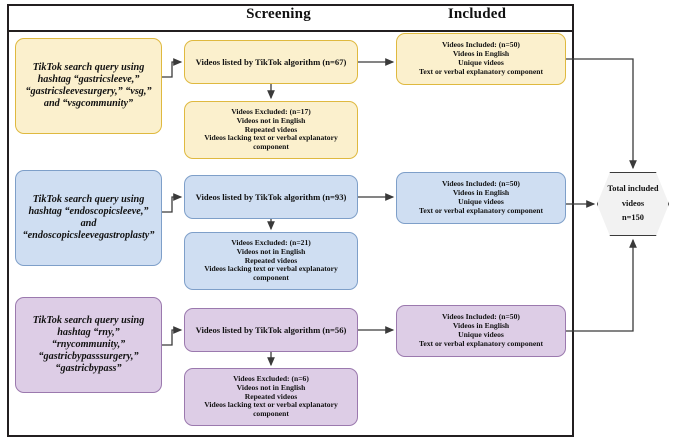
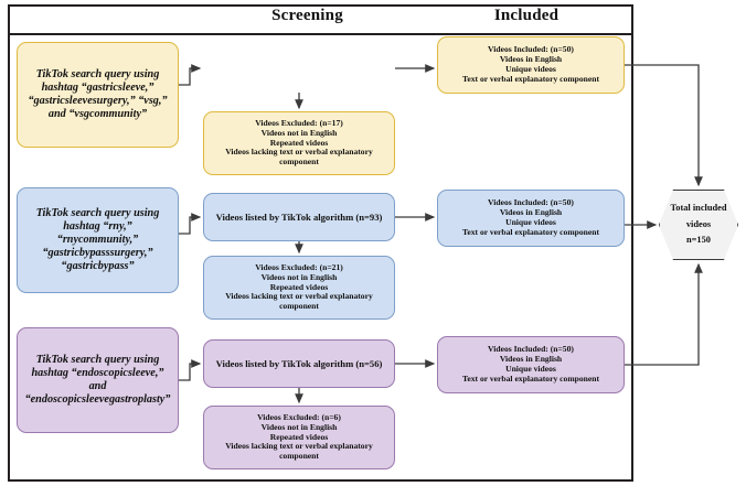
  Screening
  Included
  TikTok search query using hashtag “gastricsleeve,” “gastricsleevesurgery,” “vsg,” and “vsgcommunity”
- Videos listed by TikTok algorithm (n=67)
  Videos Excluded: (n=17)
  Videos not in English
  Repeated videos
  Videos lacking text or verbal explanatory component
  Videos Included: (n=50)
  Videos in English
  Unique videos
  Text or verbal explanatory component
- TikTok search query using hashtag “endoscopicsleeve,” and “endoscopicsleevegastroplasty”
+ TikTok search query using hashtag “rny,” “rnycommunity,” “gastricbypasssurgery,” “gastricbypass”
  Videos listed by TikTok algorithm (n=93)
  Videos Excluded: (n=21)
  Videos not in English
  Repeated videos
  Videos lacking text or verbal explanatory component
  Videos Included: (n=50)
  Videos in English
  Unique videos
  Text or verbal explanatory component
- TikTok search query using hashtag “rny,” “rnycommunity,” “gastricbypasssurgery,” “gastricbypass”
+ TikTok search query using hashtag “endoscopicsleeve,” and “endoscopicsleevegastroplasty”
  Videos listed by TikTok algorithm (n=56)
  Videos Excluded: (n=6)
  Videos not in English
  Repeated videos
  Videos lacking text or verbal explanatory component
  Videos Included: (n=50)
  Videos in English
  Unique videos
  Text or verbal explanatory component
  Total included
  videos
  n=150
